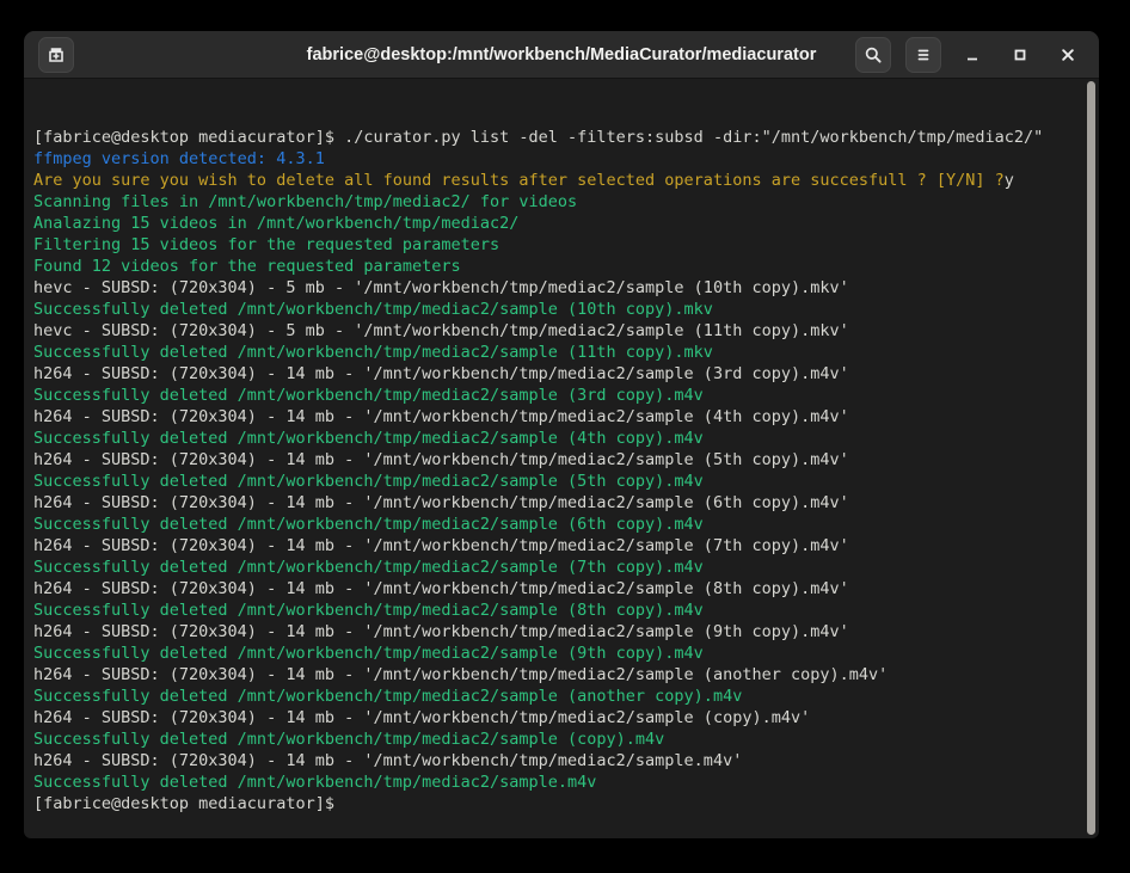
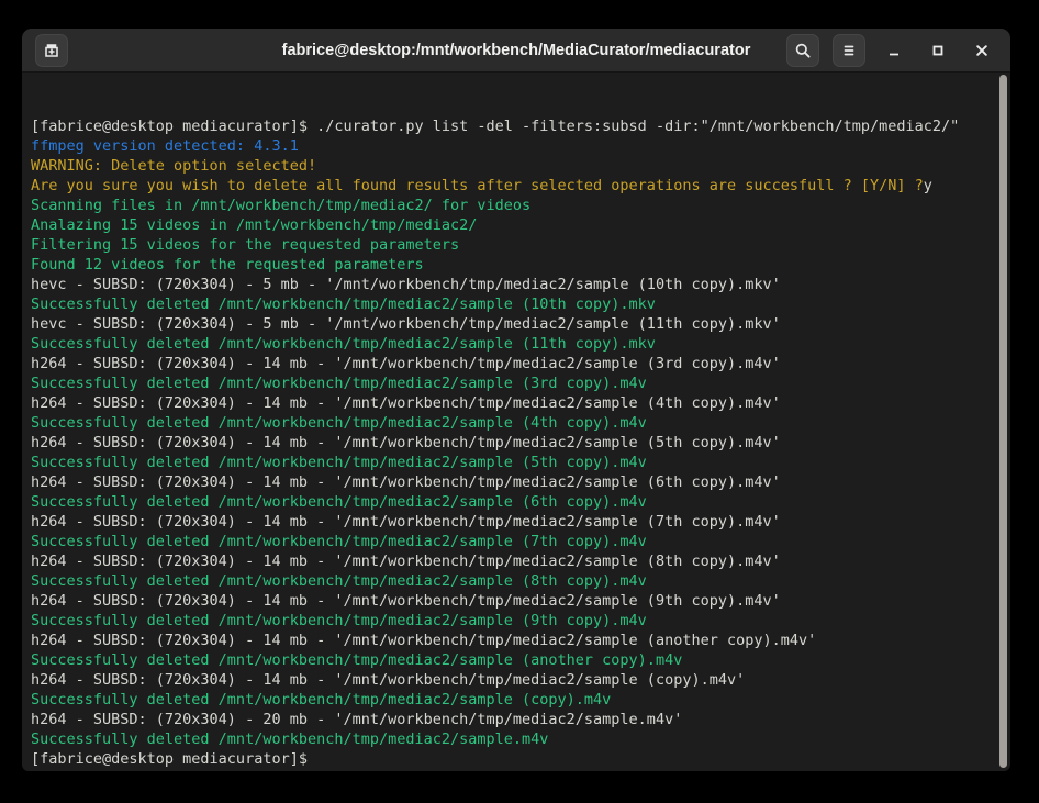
  fabrice@desktop:/mnt/workbench/MediaCurator/mediacurator
  [fabrice@desktop mediacurator]$ ./curator.py list -del -filters:subsd -dir:"/mnt/workbench/tmp/mediac2/"
  ffmpeg version detected: 4.3.1
+ WARNING: Delete option selected!
  Are you sure you wish to delete all found results after selected operations are succesfull ? [Y/N] ?y
  Scanning files in /mnt/workbench/tmp/mediac2/ for videos
  Analazing 15 videos in /mnt/workbench/tmp/mediac2/
  Filtering 15 videos for the requested parameters
  Found 12 videos for the requested parameters
  hevc - SUBSD: (720x304) - 5 mb - '/mnt/workbench/tmp/mediac2/sample (10th copy).mkv'
  Successfully deleted /mnt/workbench/tmp/mediac2/sample (10th copy).mkv
  hevc - SUBSD: (720x304) - 5 mb - '/mnt/workbench/tmp/mediac2/sample (11th copy).mkv'
  Successfully deleted /mnt/workbench/tmp/mediac2/sample (11th copy).mkv
  h264 - SUBSD: (720x304) - 14 mb - '/mnt/workbench/tmp/mediac2/sample (3rd copy).m4v'
  Successfully deleted /mnt/workbench/tmp/mediac2/sample (3rd copy).m4v
  h264 - SUBSD: (720x304) - 14 mb - '/mnt/workbench/tmp/mediac2/sample (4th copy).m4v'
  Successfully deleted /mnt/workbench/tmp/mediac2/sample (4th copy).m4v
  h264 - SUBSD: (720x304) - 14 mb - '/mnt/workbench/tmp/mediac2/sample (5th copy).m4v'
  Successfully deleted /mnt/workbench/tmp/mediac2/sample (5th copy).m4v
  h264 - SUBSD: (720x304) - 14 mb - '/mnt/workbench/tmp/mediac2/sample (6th copy).m4v'
  Successfully deleted /mnt/workbench/tmp/mediac2/sample (6th copy).m4v
  h264 - SUBSD: (720x304) - 14 mb - '/mnt/workbench/tmp/mediac2/sample (7th copy).m4v'
  Successfully deleted /mnt/workbench/tmp/mediac2/sample (7th copy).m4v
  h264 - SUBSD: (720x304) - 14 mb - '/mnt/workbench/tmp/mediac2/sample (8th copy).m4v'
  Successfully deleted /mnt/workbench/tmp/mediac2/sample (8th copy).m4v
  h264 - SUBSD: (720x304) - 14 mb - '/mnt/workbench/tmp/mediac2/sample (9th copy).m4v'
  Successfully deleted /mnt/workbench/tmp/mediac2/sample (9th copy).m4v
  h264 - SUBSD: (720x304) - 14 mb - '/mnt/workbench/tmp/mediac2/sample (another copy).m4v'
  Successfully deleted /mnt/workbench/tmp/mediac2/sample (another copy).m4v
  h264 - SUBSD: (720x304) - 14 mb - '/mnt/workbench/tmp/mediac2/sample (copy).m4v'
  Successfully deleted /mnt/workbench/tmp/mediac2/sample (copy).m4v
- h264 - SUBSD: (720x304) - 14 mb - '/mnt/workbench/tmp/mediac2/sample.m4v'
+ h264 - SUBSD: (720x304) - 20 mb - '/mnt/workbench/tmp/mediac2/sample.m4v'
  Successfully deleted /mnt/workbench/tmp/mediac2/sample.m4v
  [fabrice@desktop mediacurator]$
